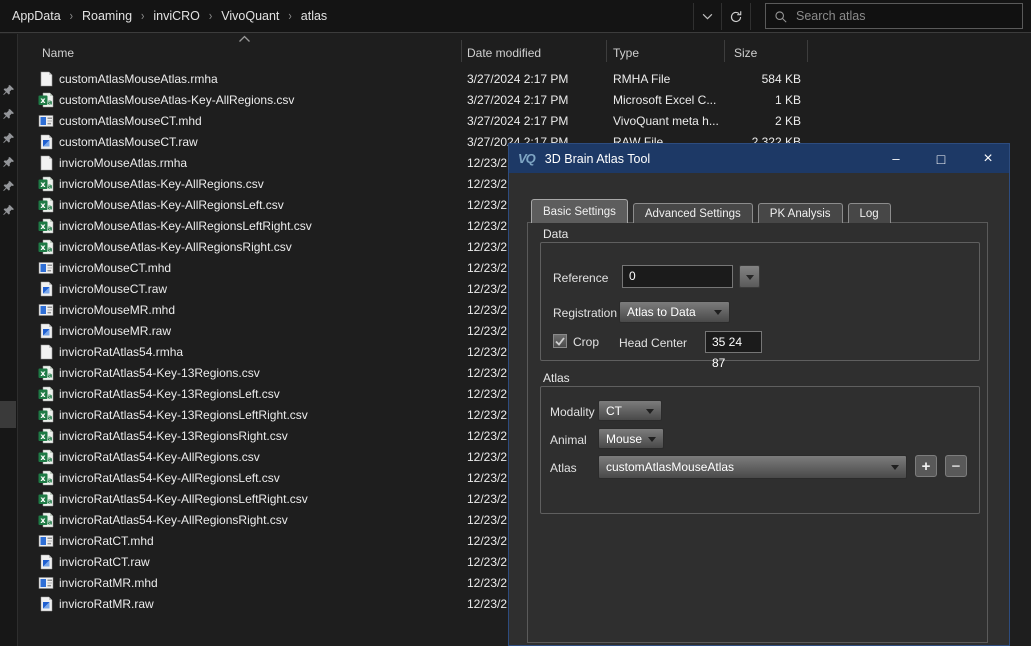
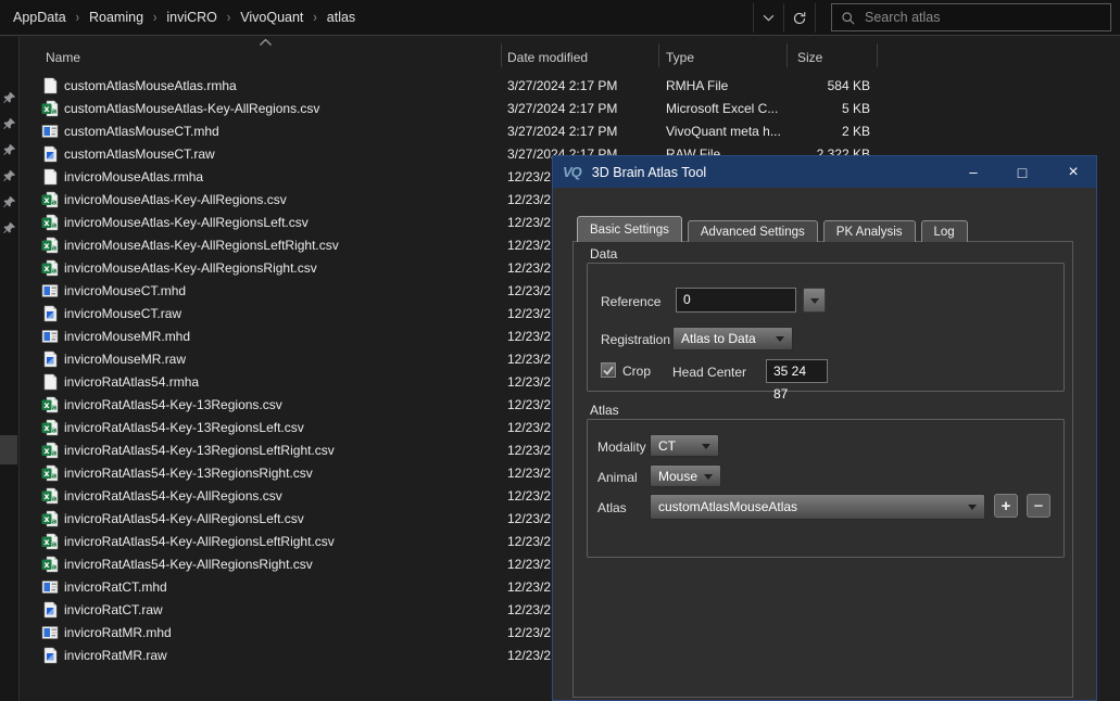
  AppData
  ›
  Roaming
  ›
  inviCRO
  ›
  VivoQuant
  ›
  atlas
  Search atlas
  Name
  Date modified
  Type
  Size
  customAtlasMouseAtlas.rmha
  3/27/2024 2:17 PM
  RMHA File
  584 KB
  a
  x
  customAtlasMouseAtlas-Key-AllRegions.csv
  3/27/2024 2:17 PM
  Microsoft Excel C...
- 1 KB
+ 5 KB
  customAtlasMouseCT.mhd
  3/27/2024 2:17 PM
  VivoQuant meta h...
  2 KB
  customAtlasMouseCT.raw
  3/27/2024 2:17 PM
  RAW File
  2,322 KB
  invicroMouseAtlas.rmha
  12/23/2
  a
  x
  invicroMouseAtlas-Key-AllRegions.csv
  12/23/2
  a
  x
  invicroMouseAtlas-Key-AllRegionsLeft.csv
  12/23/2
  a
  x
  invicroMouseAtlas-Key-AllRegionsLeftRight.csv
  12/23/2
  a
  x
  invicroMouseAtlas-Key-AllRegionsRight.csv
  12/23/2
  invicroMouseCT.mhd
  12/23/2
  invicroMouseCT.raw
  12/23/2
  invicroMouseMR.mhd
  12/23/2
  invicroMouseMR.raw
  12/23/2
  invicroRatAtlas54.rmha
  12/23/2
  a
  x
  invicroRatAtlas54-Key-13Regions.csv
  12/23/2
  a
  x
  invicroRatAtlas54-Key-13RegionsLeft.csv
  12/23/2
  a
  x
  invicroRatAtlas54-Key-13RegionsLeftRight.csv
  12/23/2
  a
  x
  invicroRatAtlas54-Key-13RegionsRight.csv
  12/23/2
  a
  x
  invicroRatAtlas54-Key-AllRegions.csv
  12/23/2
  a
  x
  invicroRatAtlas54-Key-AllRegionsLeft.csv
  12/23/2
  a
  x
  invicroRatAtlas54-Key-AllRegionsLeftRight.csv
  12/23/2
  a
  x
  invicroRatAtlas54-Key-AllRegionsRight.csv
  12/23/2
  invicroRatCT.mhd
  12/23/2
  invicroRatCT.raw
  12/23/2
  invicroRatMR.mhd
  12/23/2
  invicroRatMR.raw
  12/23/2
  VQ
  3D Brain Atlas Tool
  –
  □
  ×
  Basic Settings
  Advanced Settings
  PK Analysis
  Log
  Data
  Reference
  0
  Registration
  Atlas to Data
  Crop
  Head Center
  35 24 87
  Atlas
  Modality
  CT
  Animal
  Mouse
  Atlas
  customAtlasMouseAtlas
  +
  −
